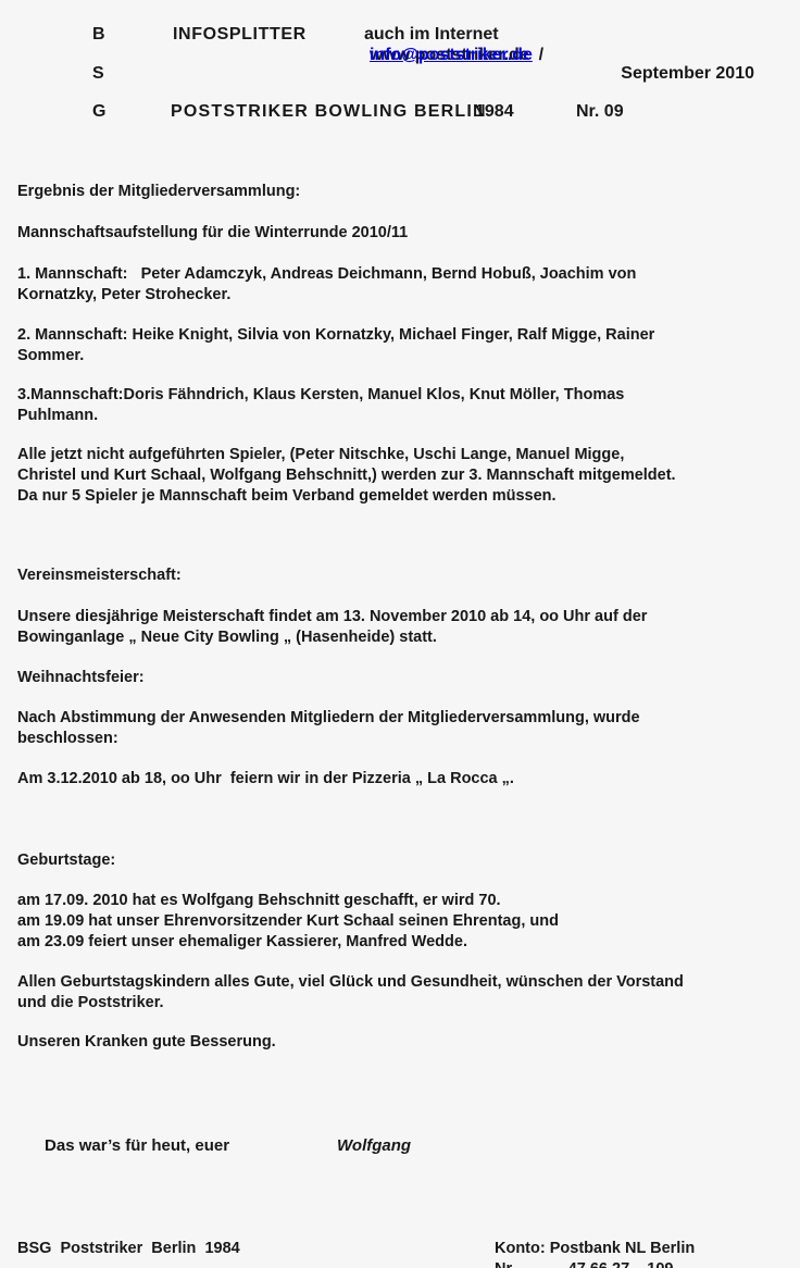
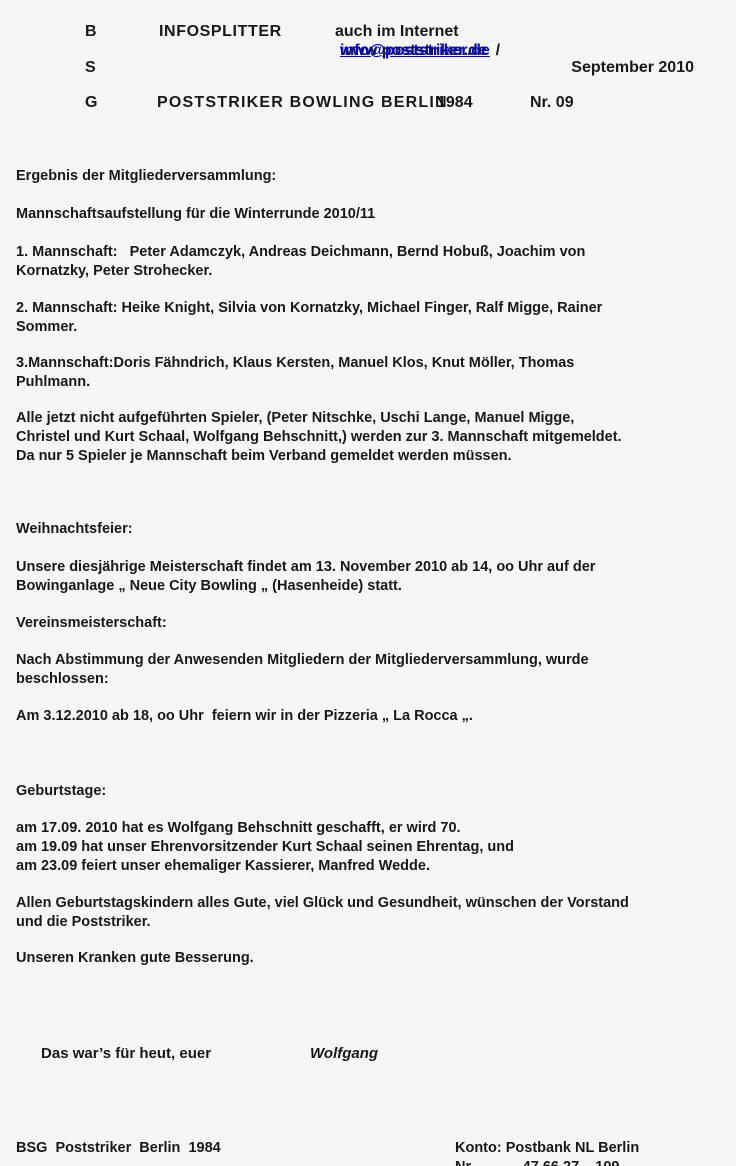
  B
  INFOSPLITTER
  auch im Internet
  www poststriker.de /
  info@poststriker.de
  S
  September 2010
  G
  POSTSTRIKER BOWLING BERLIN
  1984
  Nr. 09
  Ergebnis der Mitgliederversammlung:
  Mannschaftsaufstellung für die Winterrunde 2010/11
  1. Mannschaft: Peter Adamczyk, Andreas Deichmann, Bernd Hobuß, Joachim von
  Kornatzky, Peter Strohecker.
  2. Mannschaft: Heike Knight, Silvia von Kornatzky, Michael Finger, Ralf Migge, Rainer
  Sommer.
  3.Mannschaft:Doris Fähndrich, Klaus Kersten, Manuel Klos, Knut Möller, Thomas
  Puhlmann.
  Alle jetzt nicht aufgeführten Spieler, (Peter Nitschke, Uschi Lange, Manuel Migge,
  Christel und Kurt Schaal, Wolfgang Behschnitt,) werden zur 3. Mannschaft mitgemeldet.
  Da nur 5 Spieler je Mannschaft beim Verband gemeldet werden müssen.
- Vereinsmeisterschaft:
+ Weihnachtsfeier:
  Unsere diesjährige Meisterschaft findet am 13. November 2010 ab 14, oo Uhr auf der
  Bowinganlage „ Neue City Bowling „ (Hasenheide) statt.
- Weihnachtsfeier:
+ Vereinsmeisterschaft:
  Nach Abstimmung der Anwesenden Mitgliedern der Mitgliederversammlung, wurde
  beschlossen:
  Am 3.12.2010 ab 18, oo Uhr feiern wir in der Pizzeria „ La Rocca „.
  Geburtstage:
  am 17.09. 2010 hat es Wolfgang Behschnitt geschafft, er wird 70.
  am 19.09 hat unser Ehrenvorsitzender Kurt Schaal seinen Ehrentag, und
  am 23.09 feiert unser ehemaliger Kassierer, Manfred Wedde.
  Allen Geburtstagskindern alles Gute, viel Glück und Gesundheit, wünschen der Vorstand
  und die Poststriker.
  Unseren Kranken gute Besserung.
  Das war’s für heut, euer Wolfgang
  BSG Poststriker Berlin 1984
  Konto: Postbank NL Berlin
